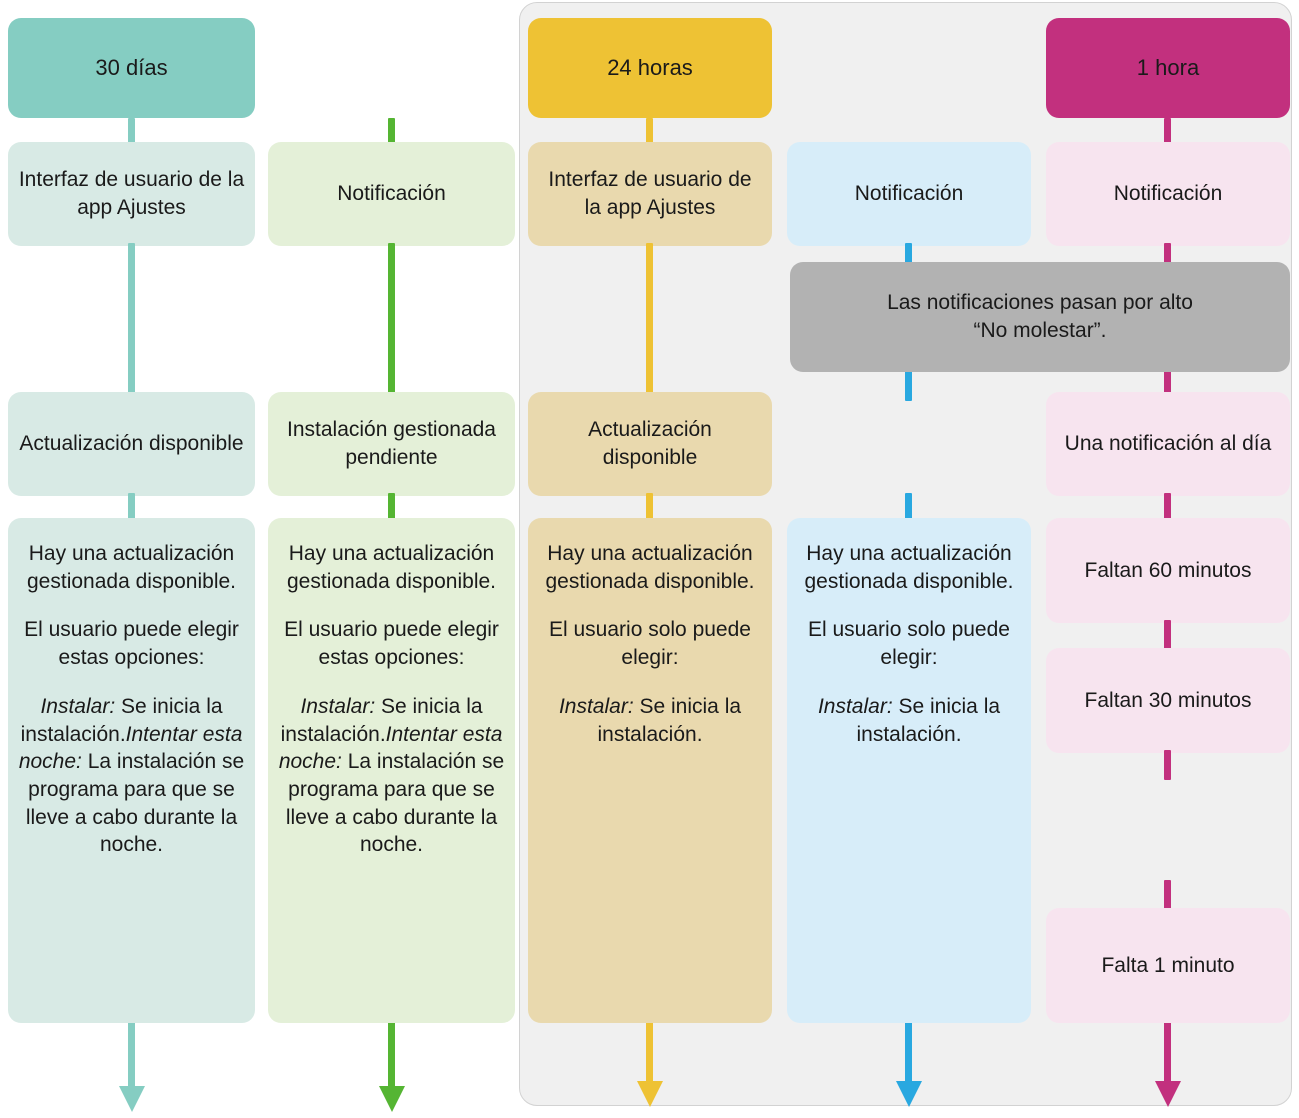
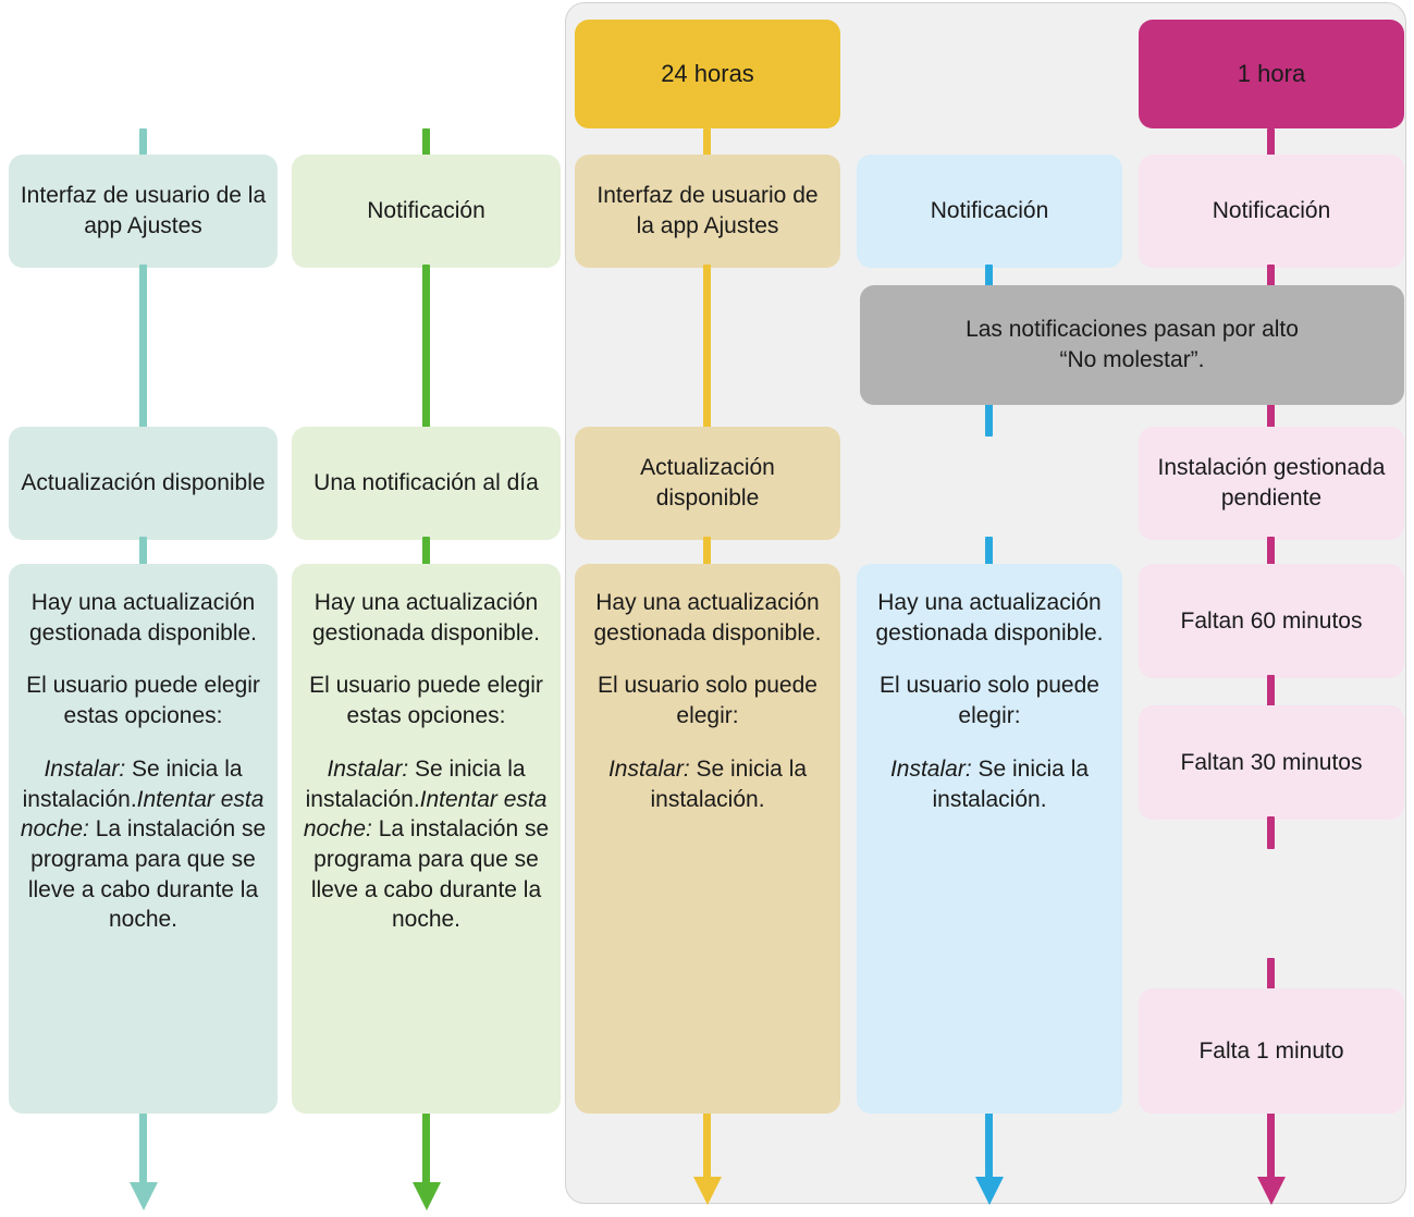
- 30 días
  Interfaz de usuario de la app Ajustes
  Actualización disponible
  Hay una actualización gestionada disponible.
  El usuario puede elegir estas opciones:
  Instalar: Se inicia la instalación.Intentar esta noche: La instalación se programa para que se lleve a cabo durante la noche.
  Notificación
- Instalación gestionada pendiente
+ Una notificación al día
  Hay una actualización gestionada disponible.
  El usuario puede elegir estas opciones:
  Instalar: Se inicia la instalación.Intentar esta noche: La instalación se programa para que se lleve a cabo durante la noche.
  24 horas
  Interfaz de usuario de la app Ajustes
  Actualización disponible
  Hay una actualización gestionada disponible.
  El usuario solo puede elegir:
  Instalar: Se inicia la instalación.
  Notificación
  Hay una actualización gestionada disponible.
  El usuario solo puede elegir:
  Instalar: Se inicia la instalación.
  1 hora
  Notificación
- Una notificación al día
+ Instalación gestionada pendiente
  Faltan 60 minutos
  Faltan 30 minutos
  Falta 1 minuto
  Las notificaciones pasan por alto
  “No molestar”.
